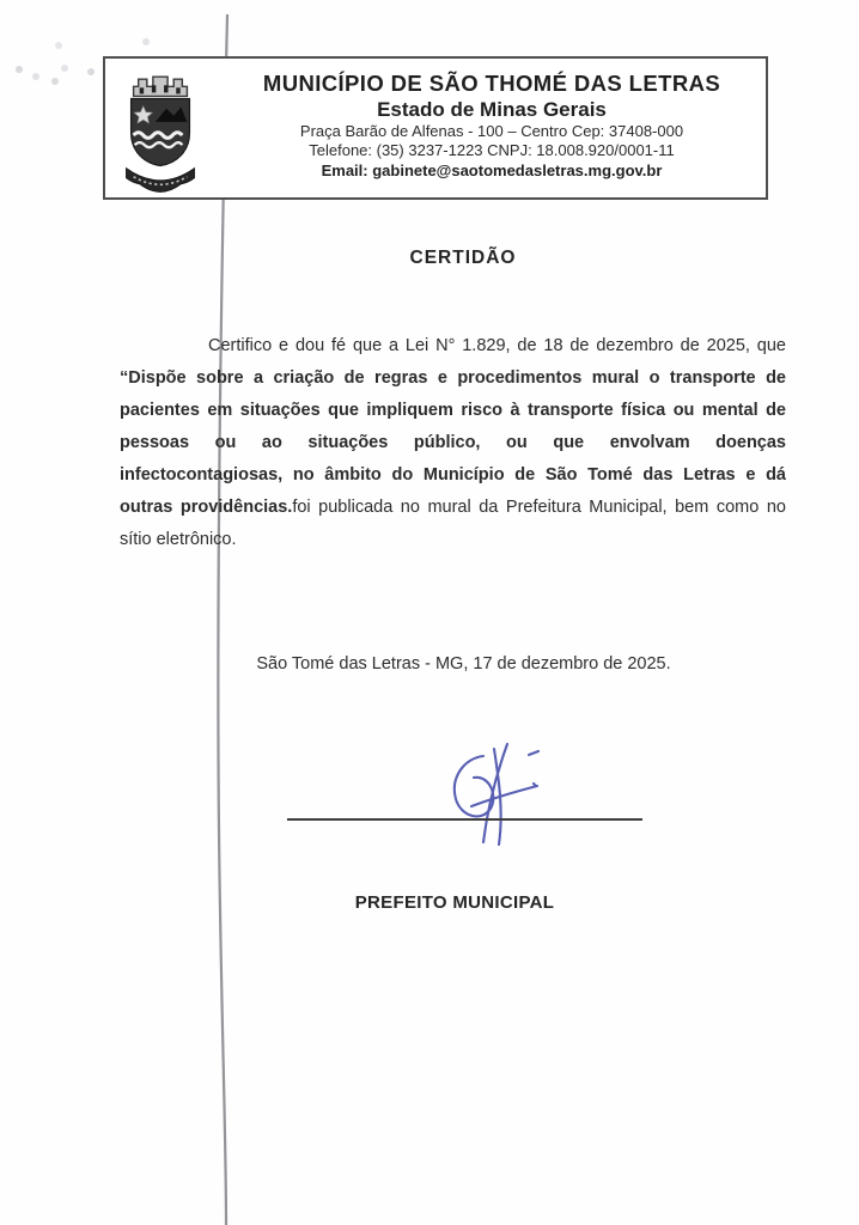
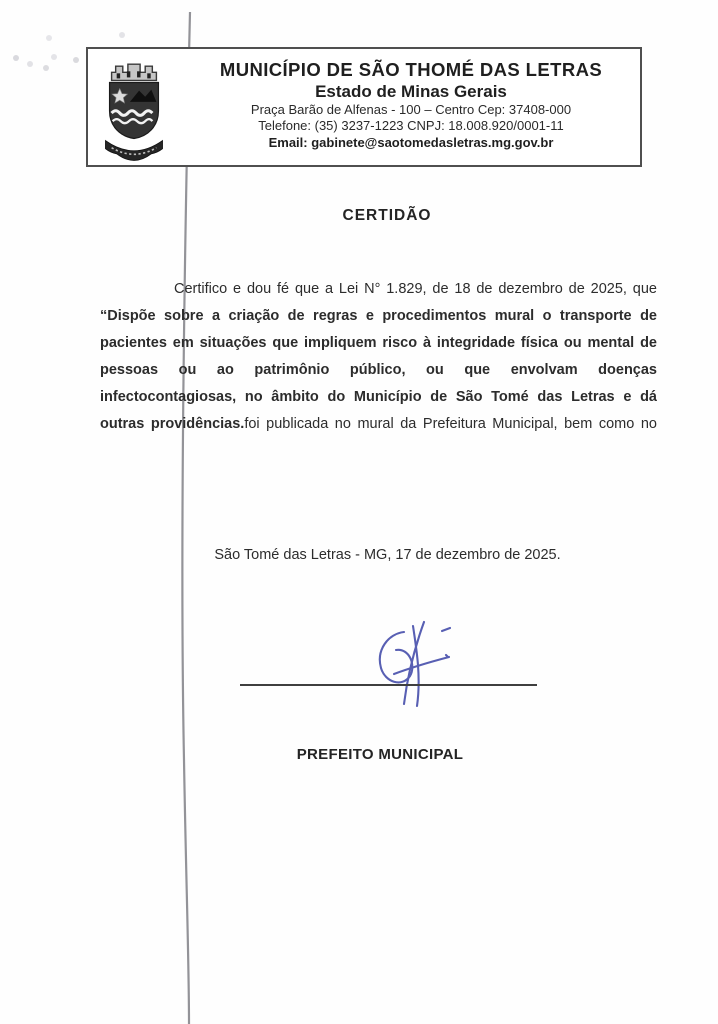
  MUNICÍPIO DE SÃO THOMÉ DAS LETRAS
  Estado de Minas Gerais
  Praça Barão de Alfenas - 100 – Centro Cep: 37408-000
  Telefone: (35) 3237-1223 CNPJ: 18.008.920/0001-11
  Email: gabinete@saotomedasletras.mg.gov.br
  CERTIDÃO
  Certifico e dou fé que a Lei N° 1.829, de 18 de dezembro de 2025, que
  “Dispõe sobre a criação de regras e procedimentos mural o transporte de
- pacientes em situações que impliquem risco à transporte física ou mental de
+ pacientes em situações que impliquem risco à integridade física ou mental de
- pessoas ou ao situações público, ou que envolvam doenças
+ pessoas ou ao patrimônio público, ou que envolvam doenças
  infectocontagiosas, no âmbito do Município de São Tomé das Letras e dá
  outras providências.foi publicada no mural da Prefeitura Municipal, bem como no
- sítio eletrônico.
  São Tomé das Letras - MG, 17 de dezembro de 2025.
  PREFEITO MUNICIPAL
